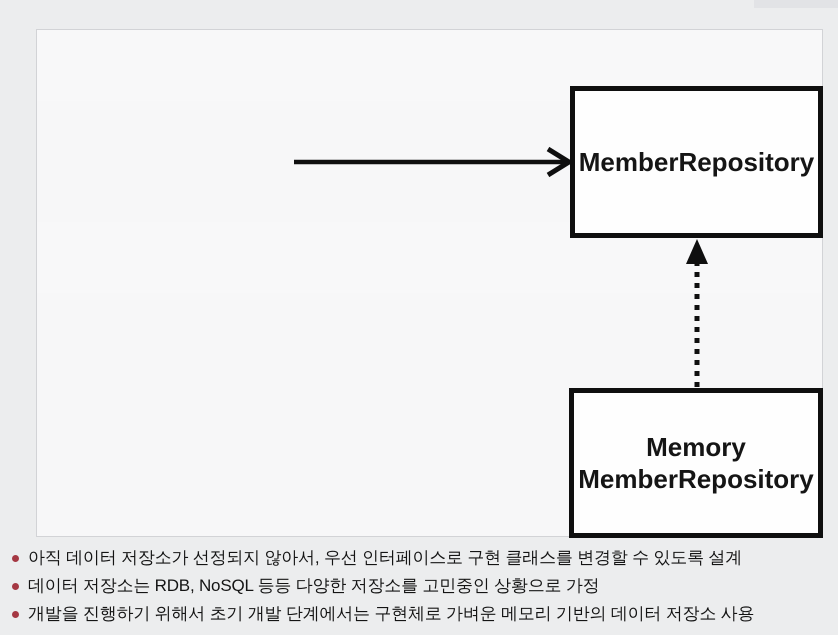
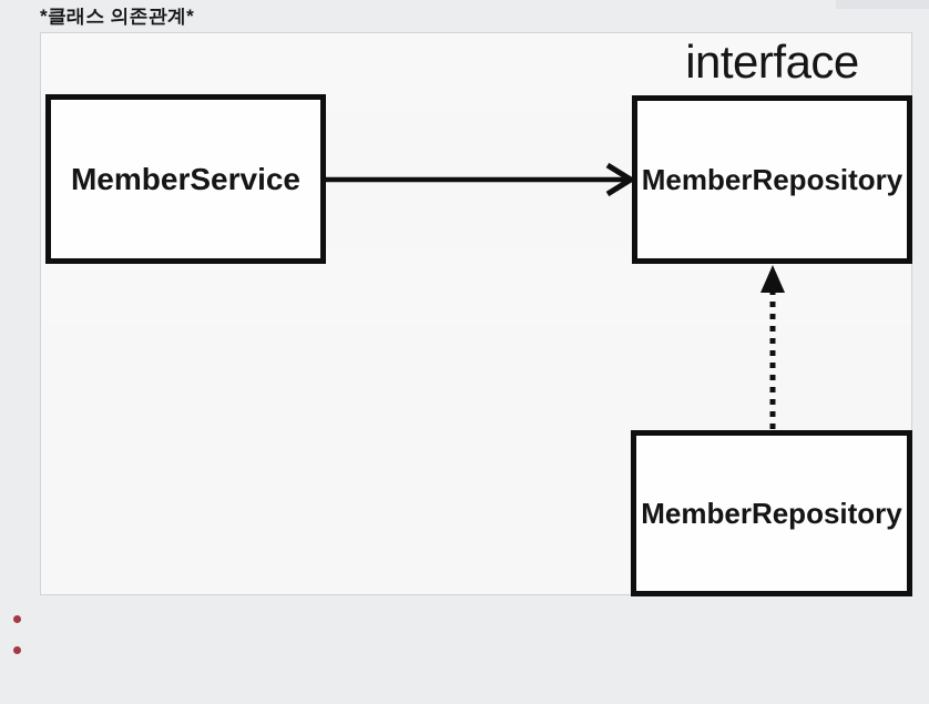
+ *클래스 의존관계*
+ interface
+ MemberService
  MemberRepository
- Memory
  MemberRepository
- 아직 데이터 저장소가 선정되지 않아서, 우선 인터페이스로 구현 클래스를 변경할 수 있도록 설계
- 데이터 저장소는 RDB, NoSQL 등등 다양한 저장소를 고민중인 상황으로 가정
- 개발을 진행하기 위해서 초기 개발 단계에서는 구현체로 가벼운 메모리 기반의 데이터 저장소 사용
